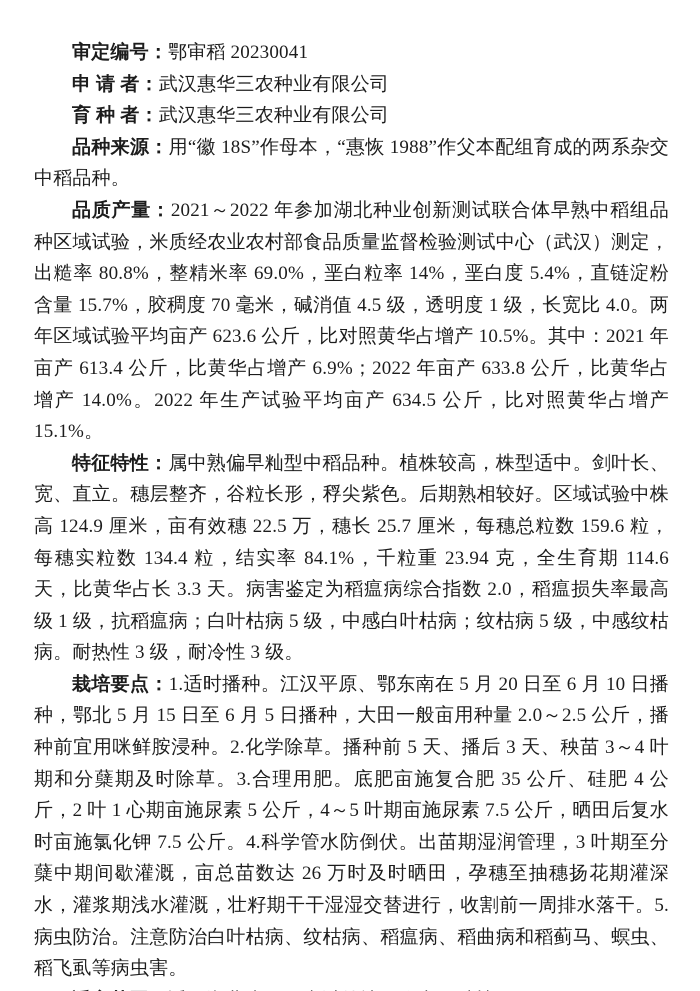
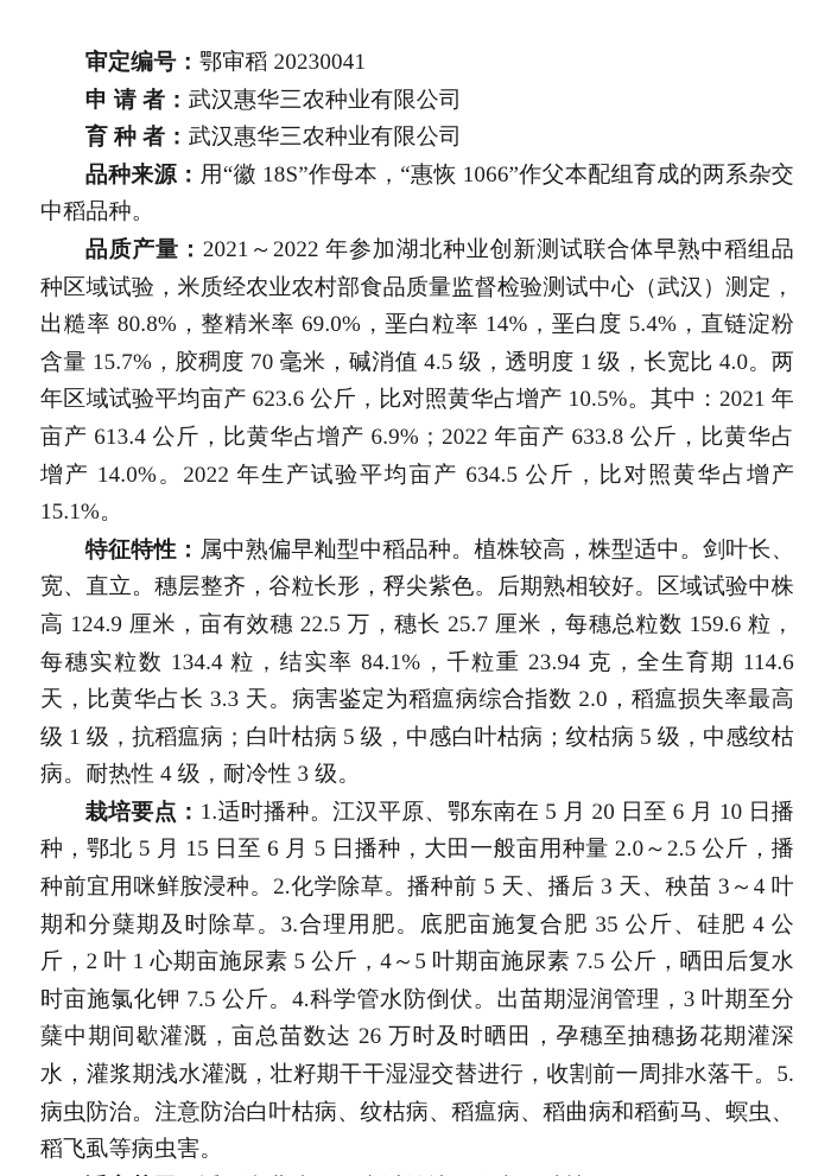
  审定编号：鄂审稻 20230041
  申 请 者：武汉惠华三农种业有限公司
  育 种 者：武汉惠华三农种业有限公司
- 品种来源：用“徽 18S”作母本，“惠恢 1988”作父本配组育成的两系杂交中稻品种。
+ 品种来源：用“徽 18S”作母本，“惠恢 1066”作父本配组育成的两系杂交中稻品种。
  品质产量：2021～2022 年参加湖北种业创新测试联合体早熟中稻组品种区域试验，米质经农业农村部食品质量监督检验测试中心（武汉）测定，出糙率 80.8%，整精米率 69.0%，垩白粒率 14%，垩白度 5.4%，直链淀粉含量 15.7%，胶稠度 70 毫米，碱消值 4.5 级，透明度 1 级，长宽比 4.0。两年区域试验平均亩产 623.6 公斤，比对照黄华占增产 10.5%。其中：2021 年亩产 613.4 公斤，比黄华占增产 6.9%；2022 年亩产 633.8 公斤，比黄华占增产 14.0%。2022 年生产试验平均亩产 634.5 公斤，比对照黄华占增产 15.1%。
- 特征特性：属中熟偏早籼型中稻品种。植株较高，株型适中。剑叶长、宽、直立。穗层整齐，谷粒长形，稃尖紫色。后期熟相较好。区域试验中株高 124.9 厘米，亩有效穗 22.5 万，穗长 25.7 厘米，每穗总粒数 159.6 粒，每穗实粒数 134.4 粒，结实率 84.1%，千粒重 23.94 克，全生育期 114.6 天，比黄华占长 3.3 天。病害鉴定为稻瘟病综合指数 2.0，稻瘟损失率最高级 1 级，抗稻瘟病；白叶枯病 5 级，中感白叶枯病；纹枯病 5 级，中感纹枯病。耐热性 3 级，耐冷性 3 级。
+ 特征特性：属中熟偏早籼型中稻品种。植株较高，株型适中。剑叶长、宽、直立。穗层整齐，谷粒长形，稃尖紫色。后期熟相较好。区域试验中株高 124.9 厘米，亩有效穗 22.5 万，穗长 25.7 厘米，每穗总粒数 159.6 粒，每穗实粒数 134.4 粒，结实率 84.1%，千粒重 23.94 克，全生育期 114.6 天，比黄华占长 3.3 天。病害鉴定为稻瘟病综合指数 2.0，稻瘟损失率最高级 1 级，抗稻瘟病；白叶枯病 5 级，中感白叶枯病；纹枯病 5 级，中感纹枯病。耐热性 4 级，耐冷性 3 级。
  栽培要点：1.适时播种。江汉平原、鄂东南在 5 月 20 日至 6 月 10 日播种，鄂北 5 月 15 日至 6 月 5 日播种，大田一般亩用种量 2.0～2.5 公斤，播种前宜用咪鲜胺浸种。2.化学除草。播种前 5 天、播后 3 天、秧苗 3～4 叶期和分蘖期及时除草。3.合理用肥。底肥亩施复合肥 35 公斤、硅肥 4 公斤，2 叶 1 心期亩施尿素 5 公斤，4～5 叶期亩施尿素 7.5 公斤，晒田后复水时亩施氯化钾 7.5 公斤。4.科学管水防倒伏。出苗期湿润管理，3 叶期至分蘖中期间歇灌溉，亩总苗数达 26 万时及时晒田，孕穗至抽穗扬花期灌深水，灌浆期浅水灌溉，壮籽期干干湿湿交替进行，收割前一周排水落干。5.病虫防治。注意防治白叶枯病、纹枯病、稻瘟病、稻曲病和稻蓟马、螟虫、稻飞虱等病虫害。
